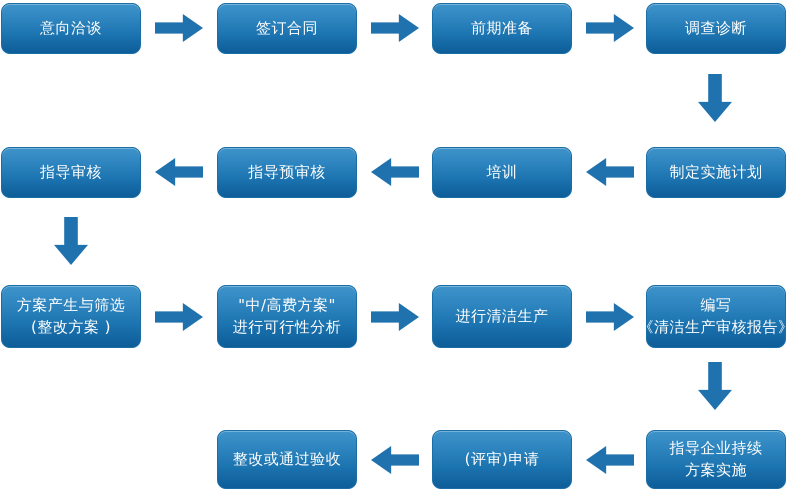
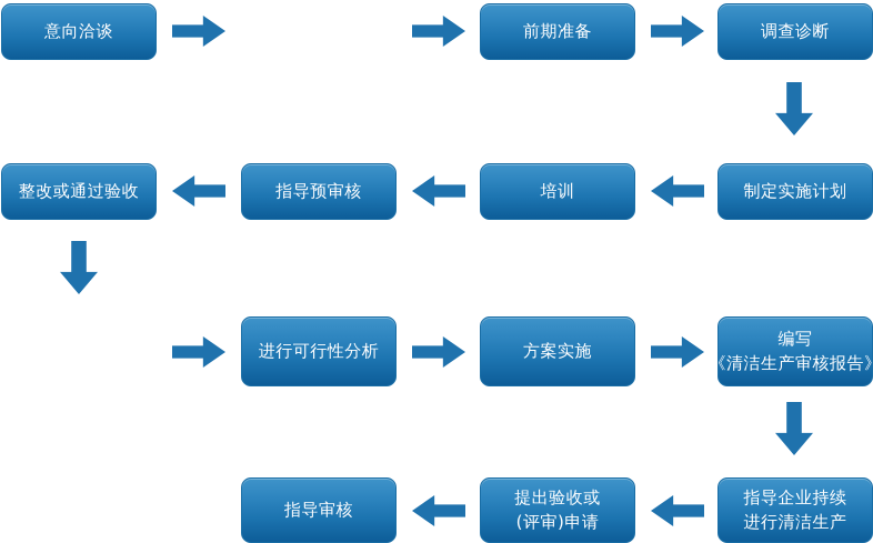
  意向洽谈
- 签订合同
  前期准备
  调查诊断
- 指导审核
+ 整改或通过验收
  指导预审核
  培训
  制定实施计划
- 方案产生与筛选
- (整改方案 )
- "中/高费方案"
  进行可行性分析
- 进行清洁生产
+ 方案实施
  编写
  《清洁生产审核报告
- 整改或通过验收
+ 指导审核
+ 提出验收或
  (评审)申请
  指导企业持续
- 方案实施
+ 进行清洁生产
